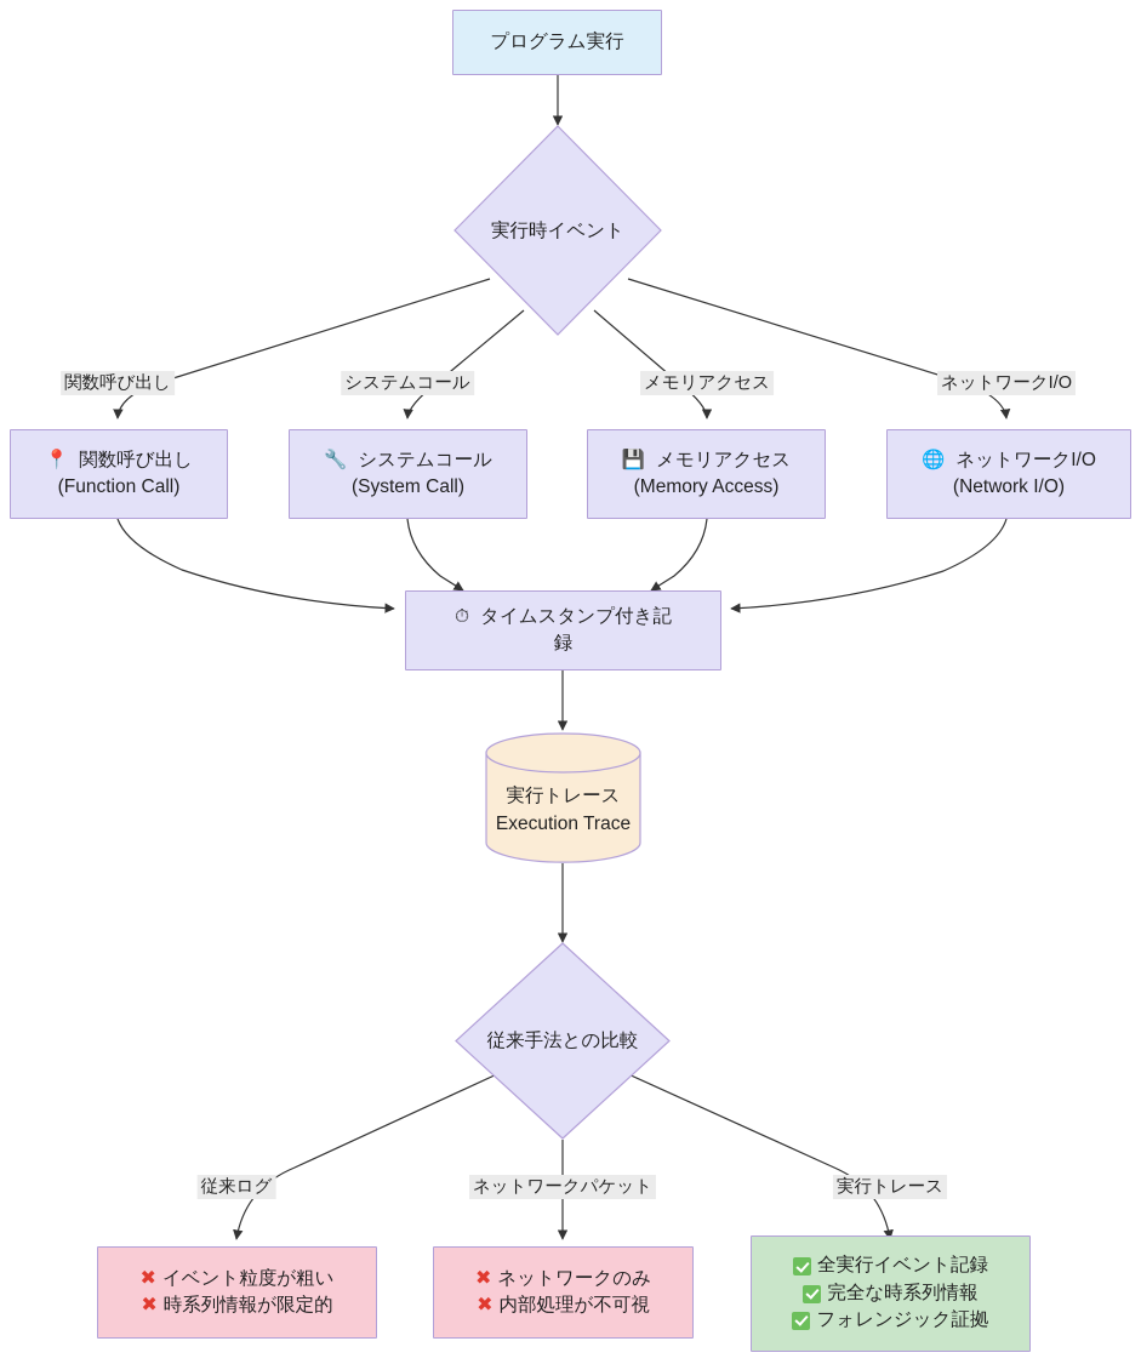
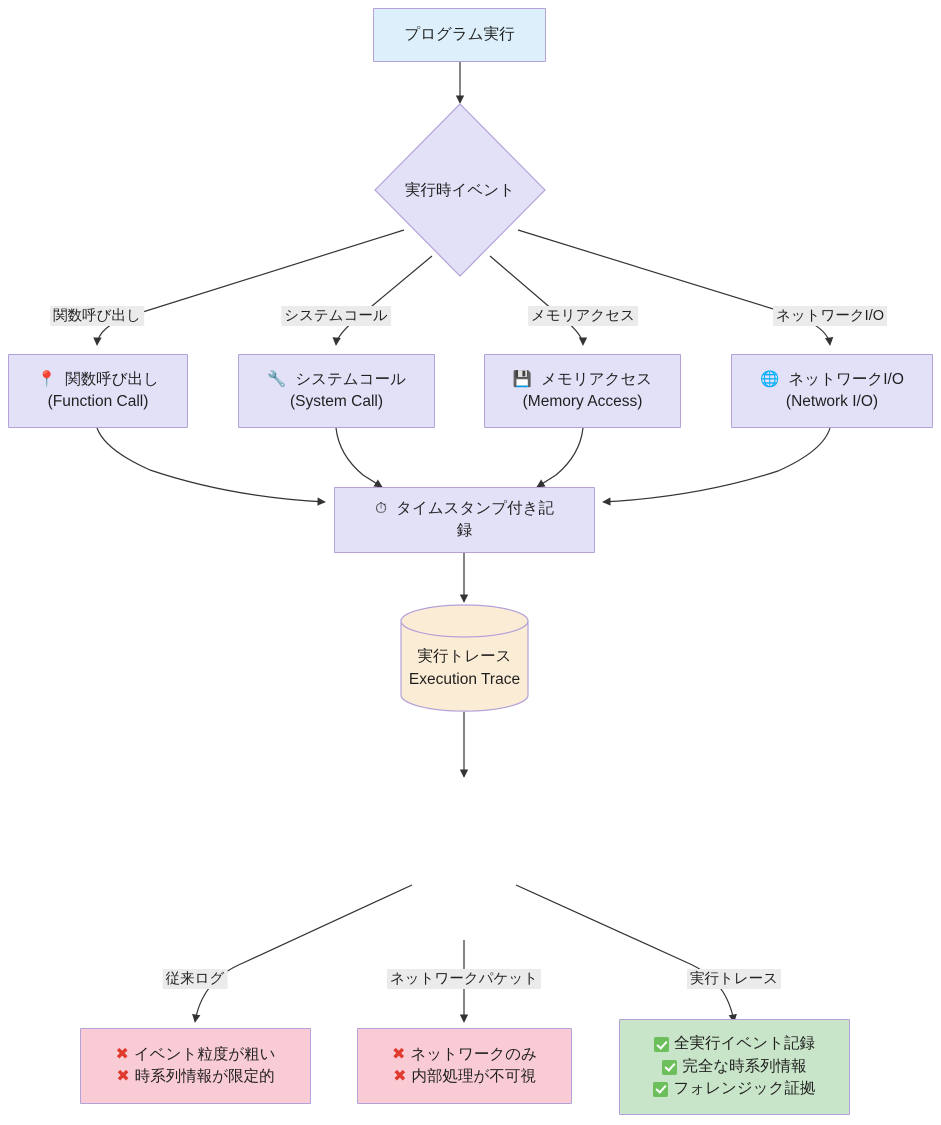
  プログラム実行
  実行時イベント
  関数呼び出し
  システムコール
  メモリアクセス
  ネットワークI/O
  📍
  関数呼び出し
  (Function Call)
  🔧
  システムコール
  (System Call)
  💾
  メモリアクセス
  (Memory Access)
  🌐
  ネットワークI/O
  (Network I/O)
  ⏱
  タイムスタンプ付き記
  録
  実行トレース
  Execution Trace
- 従来手法との比較
  従来ログ
  ネットワークパケット
  実行トレース
  ✖
  イベント粒度が粗い
  ✖
  時系列情報が限定的
  ✖
  ネットワークのみ
  ✖
  内部処理が不可視
  全実行イベント記録
  完全な時系列情報
  フォレンジック証拠
